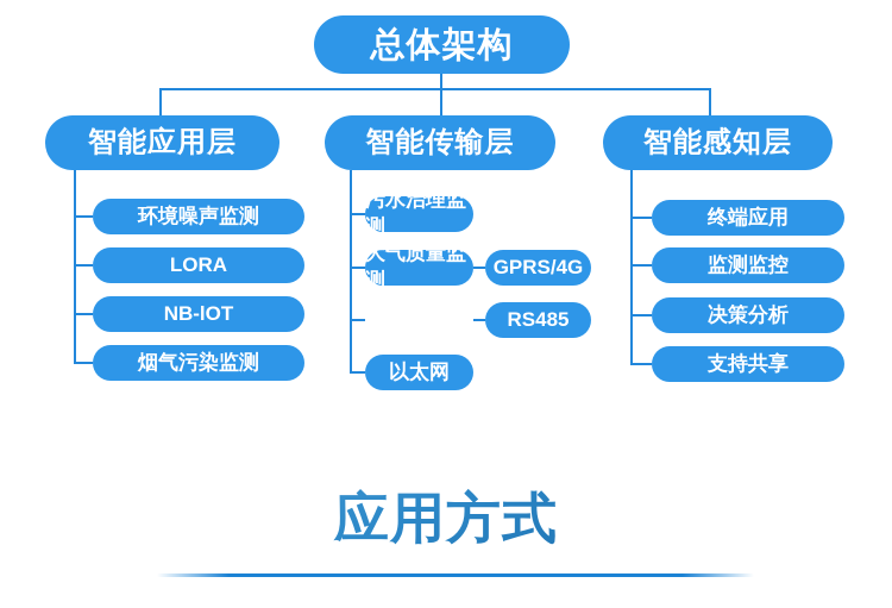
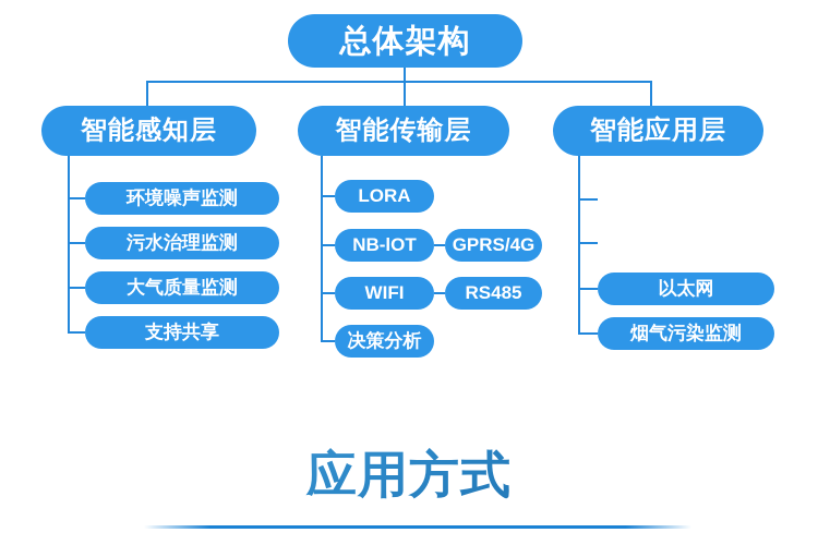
  总体架构
- 智能应用层
+ 智能感知层
  智能传输层
- 智能感知层
+ 智能应用层
  环境噪声监测
- LORA
+ 污水治理监测
- NB-lOT
+ 大气质量监测
- 烟气污染监测
+ 支持共享
- 污水治理监测
+ LORA
- 大气质量监测
+ NB-lOT
  GPRS/4G
+ WIFI
  RS485
- 以太网
+ 决策分析
- 终端应用
- 监测监控
- 决策分析
+ 以太网
- 支持共享
+ 烟气污染监测
  应用方式
